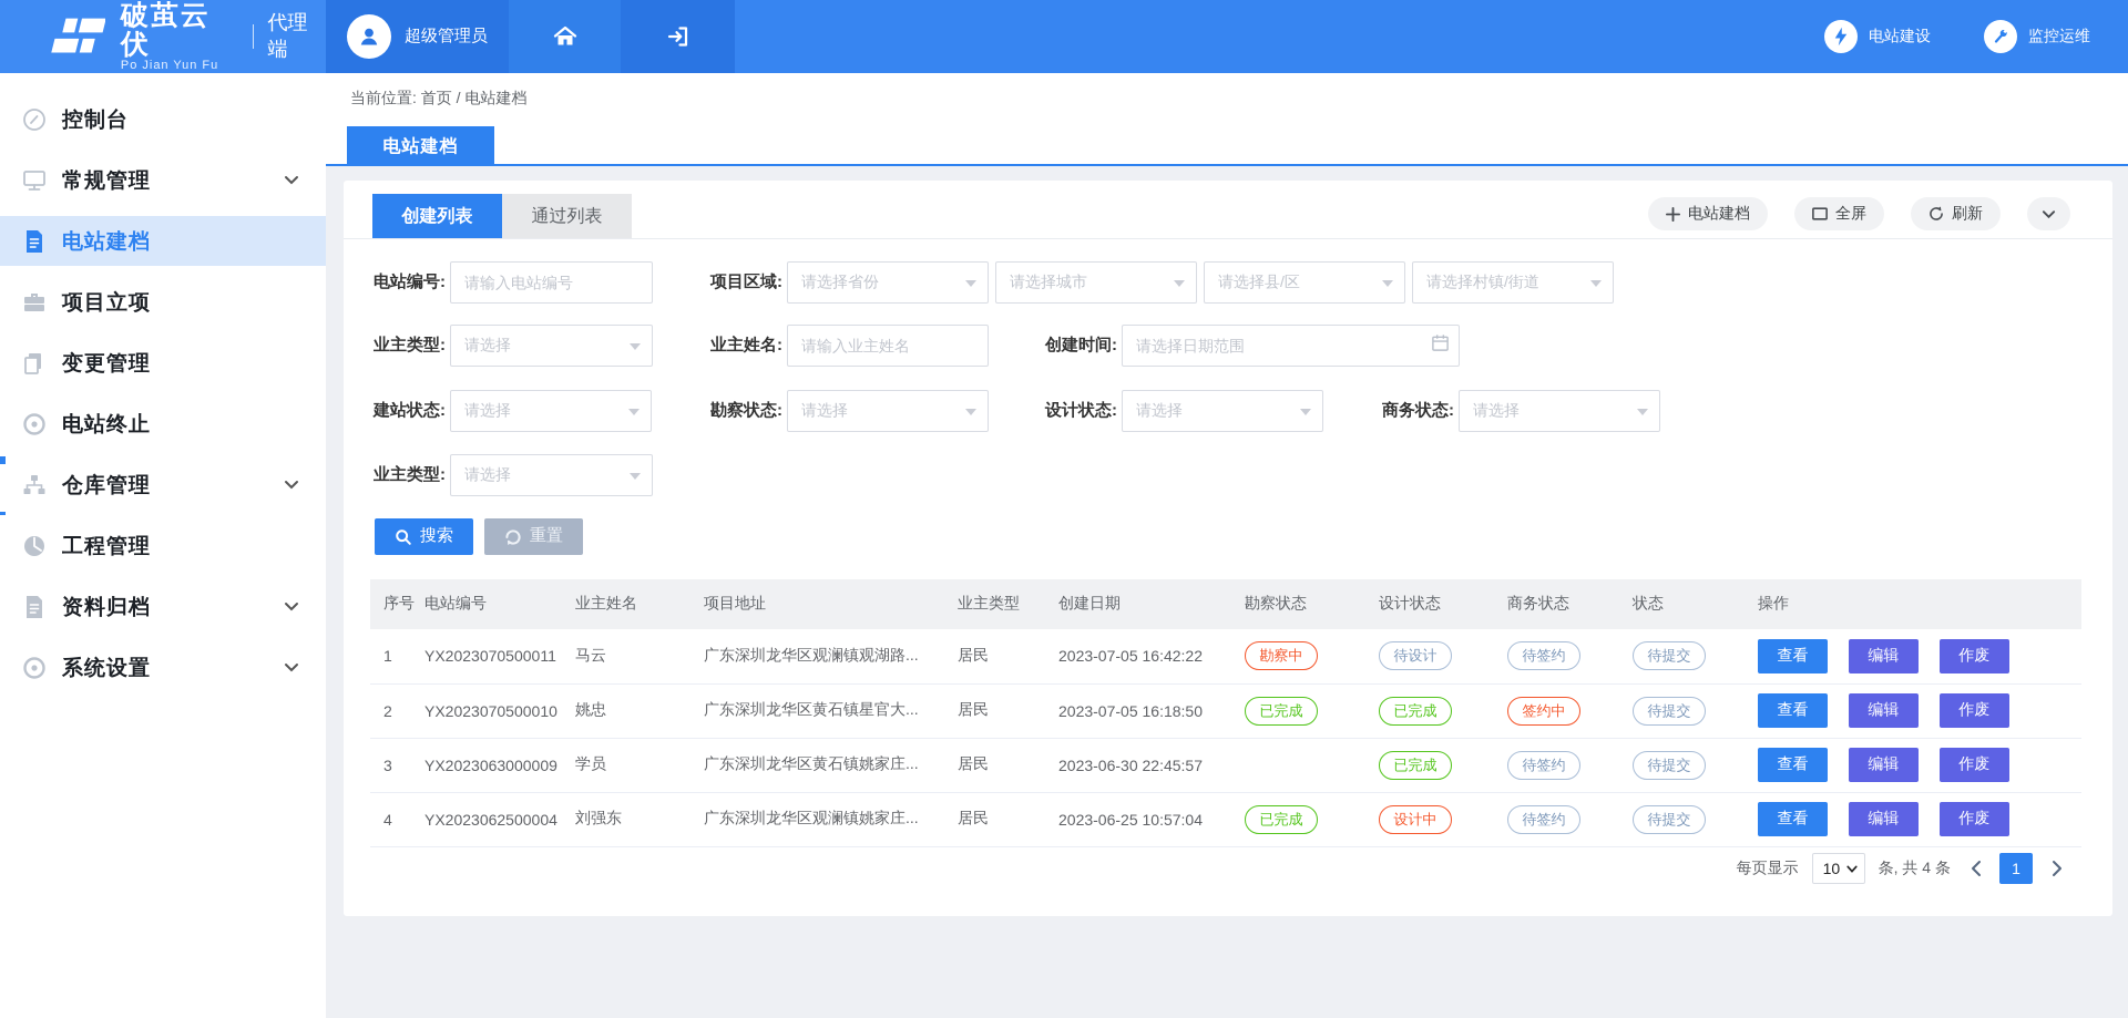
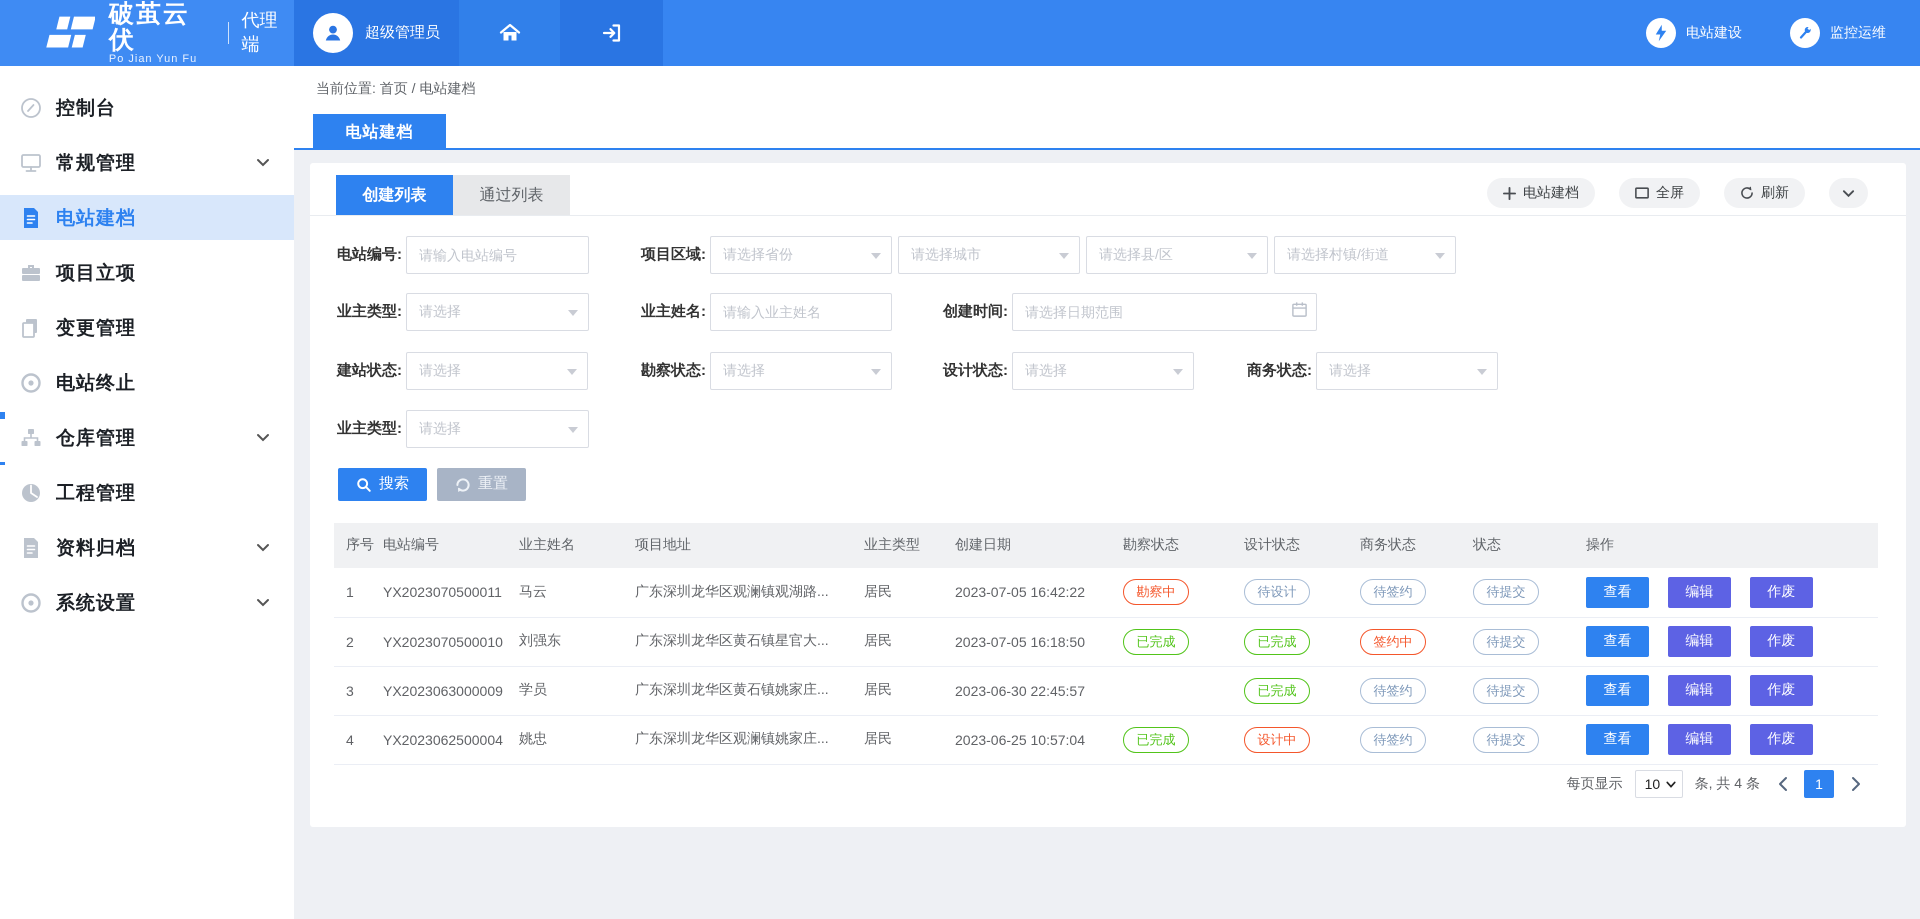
  破茧云伏
  Po Jian Yun Fu
  代理端
  超级管理员
  电站建设
  监控运维
  控制台
  常规管理
  电站建档
  项目立项
  变更管理
  电站终止
  仓库管理
  工程管理
  资料归档
  系统设置
  当前位置: 首页 / 电站建档
  电站建档
  创建列表
  通过列表
  电站建档
  全屏
  刷新
  电站编号:
  请输入电站编号
  项目区域:
  请选择省份
  请选择城市
  请选择县/区
  请选择村镇/街道
  业主类型:
  请选择
  业主姓名:
  请输入业主姓名
  创建时间:
  请选择日期范围
  建站状态:
  请选择
  勘察状态:
  请选择
  设计状态:
  请选择
  商务状态:
  请选择
  业主类型:
  请选择
  搜索
  重置
  序号	电站编号	业主姓名	项目地址	业主类型	创建日期	勘察状态	设计状态	商务状态	状态	操作
  1	YX2023070500011	马云	广东深圳龙华区观澜镇观湖路...	居民	2023-07-05 16:42:22	勘察中	待设计	待签约	待提交	查看 编辑 作废
- 2	YX2023070500010	姚忠	广东深圳龙华区黄石镇星官大...	居民	2023-07-05 16:18:50	已完成	已完成	签约中	待提交	查看 编辑 作废
+ 2	YX2023070500010	刘强东	广东深圳龙华区黄石镇星官大...	居民	2023-07-05 16:18:50	已完成	已完成	签约中	待提交	查看 编辑 作废
  3	YX2023063000009	学员	广东深圳龙华区黄石镇姚家庄...	居民	2023-06-30 22:45:57		已完成	待签约	待提交	查看 编辑 作废
- 4	YX2023062500004	刘强东	广东深圳龙华区观澜镇姚家庄...	居民	2023-06-25 10:57:04	已完成	设计中	待签约	待提交	查看 编辑 作废
+ 4	YX2023062500004	姚忠	广东深圳龙华区观澜镇姚家庄...	居民	2023-06-25 10:57:04	已完成	设计中	待签约	待提交	查看 编辑 作废
  每页显示
  10
  条, 共 4 条
  1
